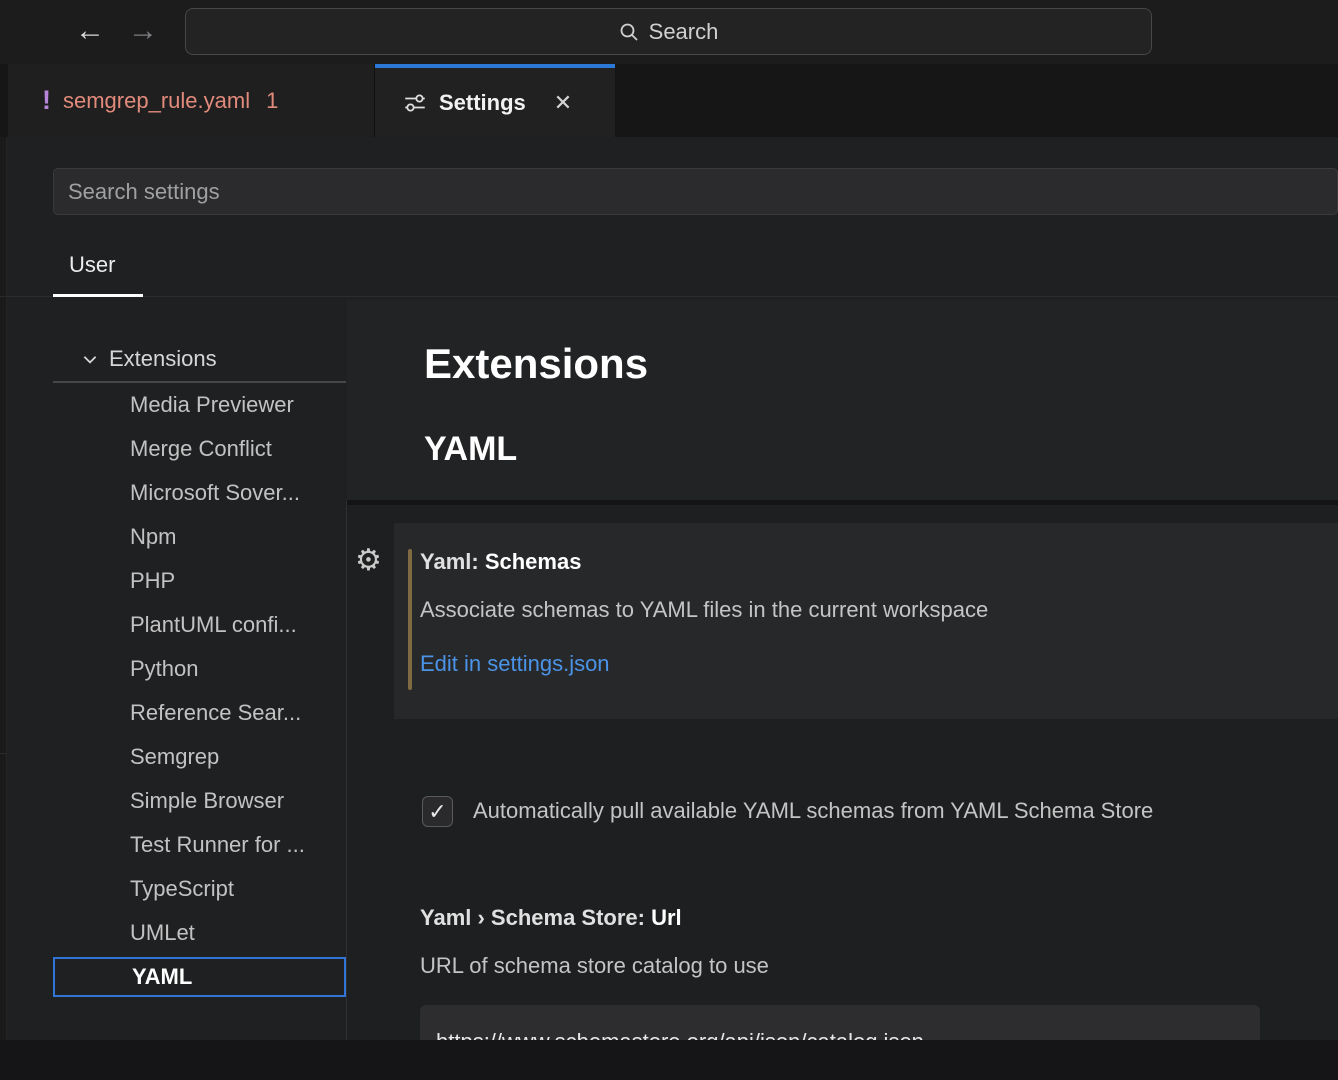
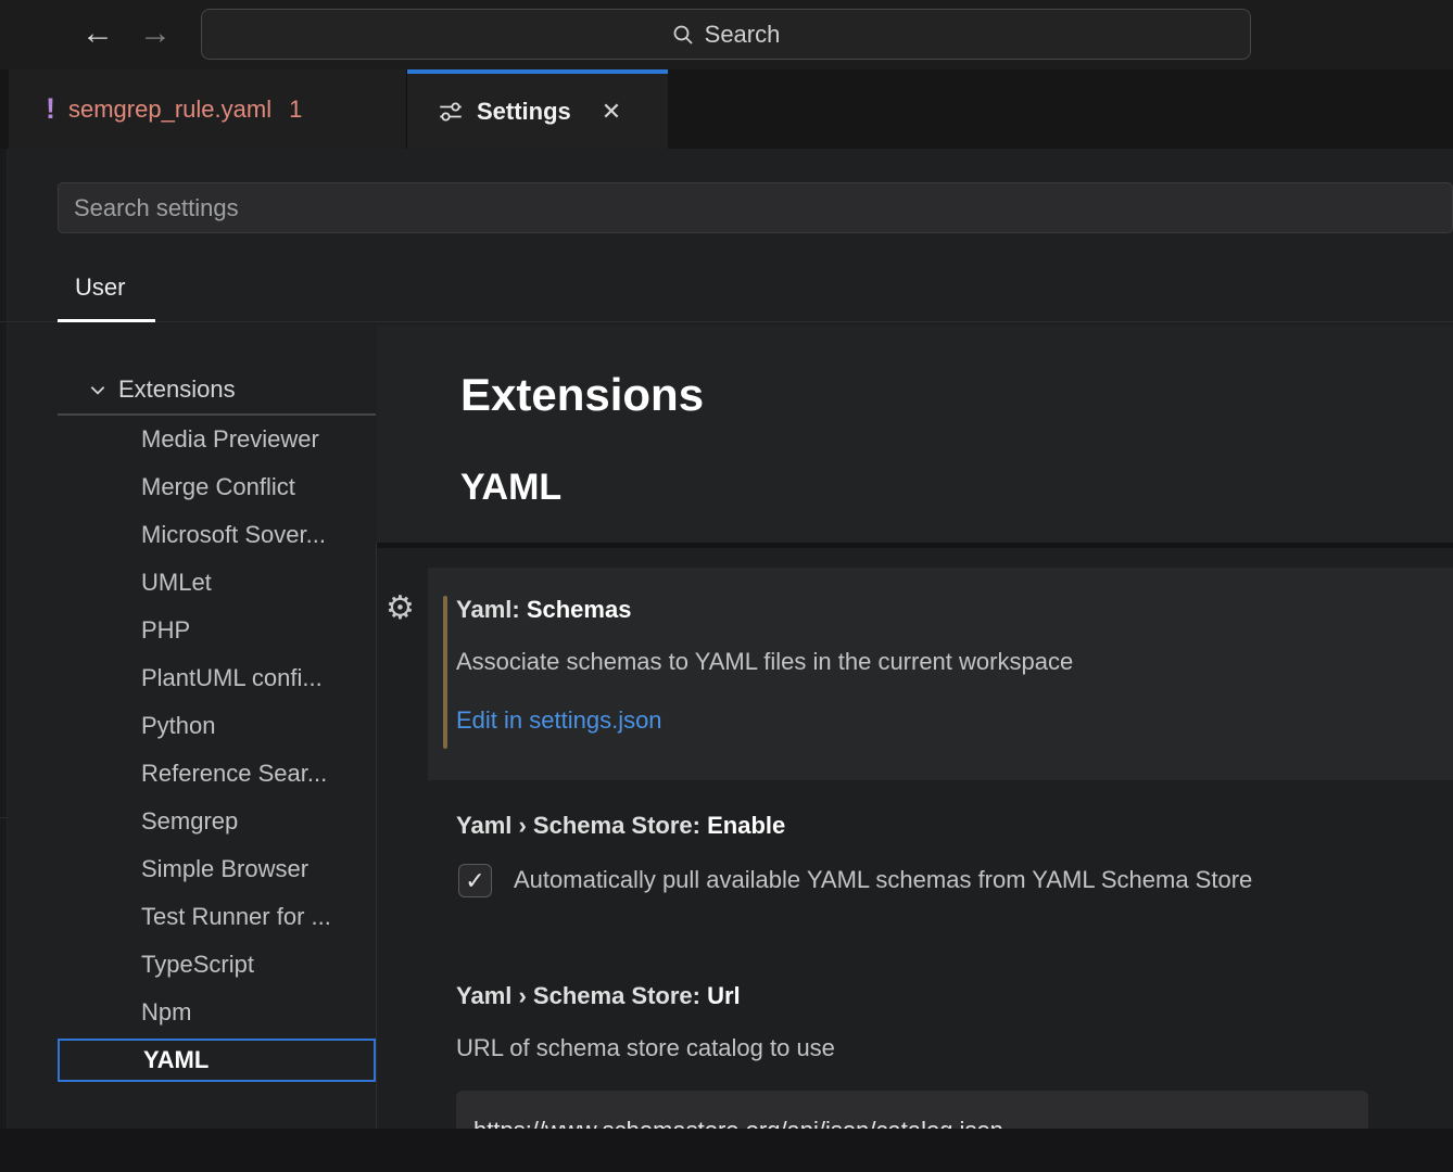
  ←
  →
  Search
  !
  semgrep_rule.yaml
  1
  Settings
  ✕
  Search settings
  User
  Extensions
  Media Previewer
  Merge Conflict
  Microsoft Sover...
- Npm
+ UMLet
  PHP
  PlantUML confi...
  Python
  Reference Sear...
  Semgrep
  Simple Browser
  Test Runner for ...
  TypeScript
- UMLet
+ Npm
  YAML
  Extensions
  YAML
  ⚙
  Yaml: Schemas
  Associate schemas to YAML files in the current workspace
  Edit in settings.json
+ Yaml › Schema Store: Enable
  ✓
  Automatically pull available YAML schemas from YAML Schema Store
  Yaml › Schema Store: Url
  URL of schema store catalog to use
